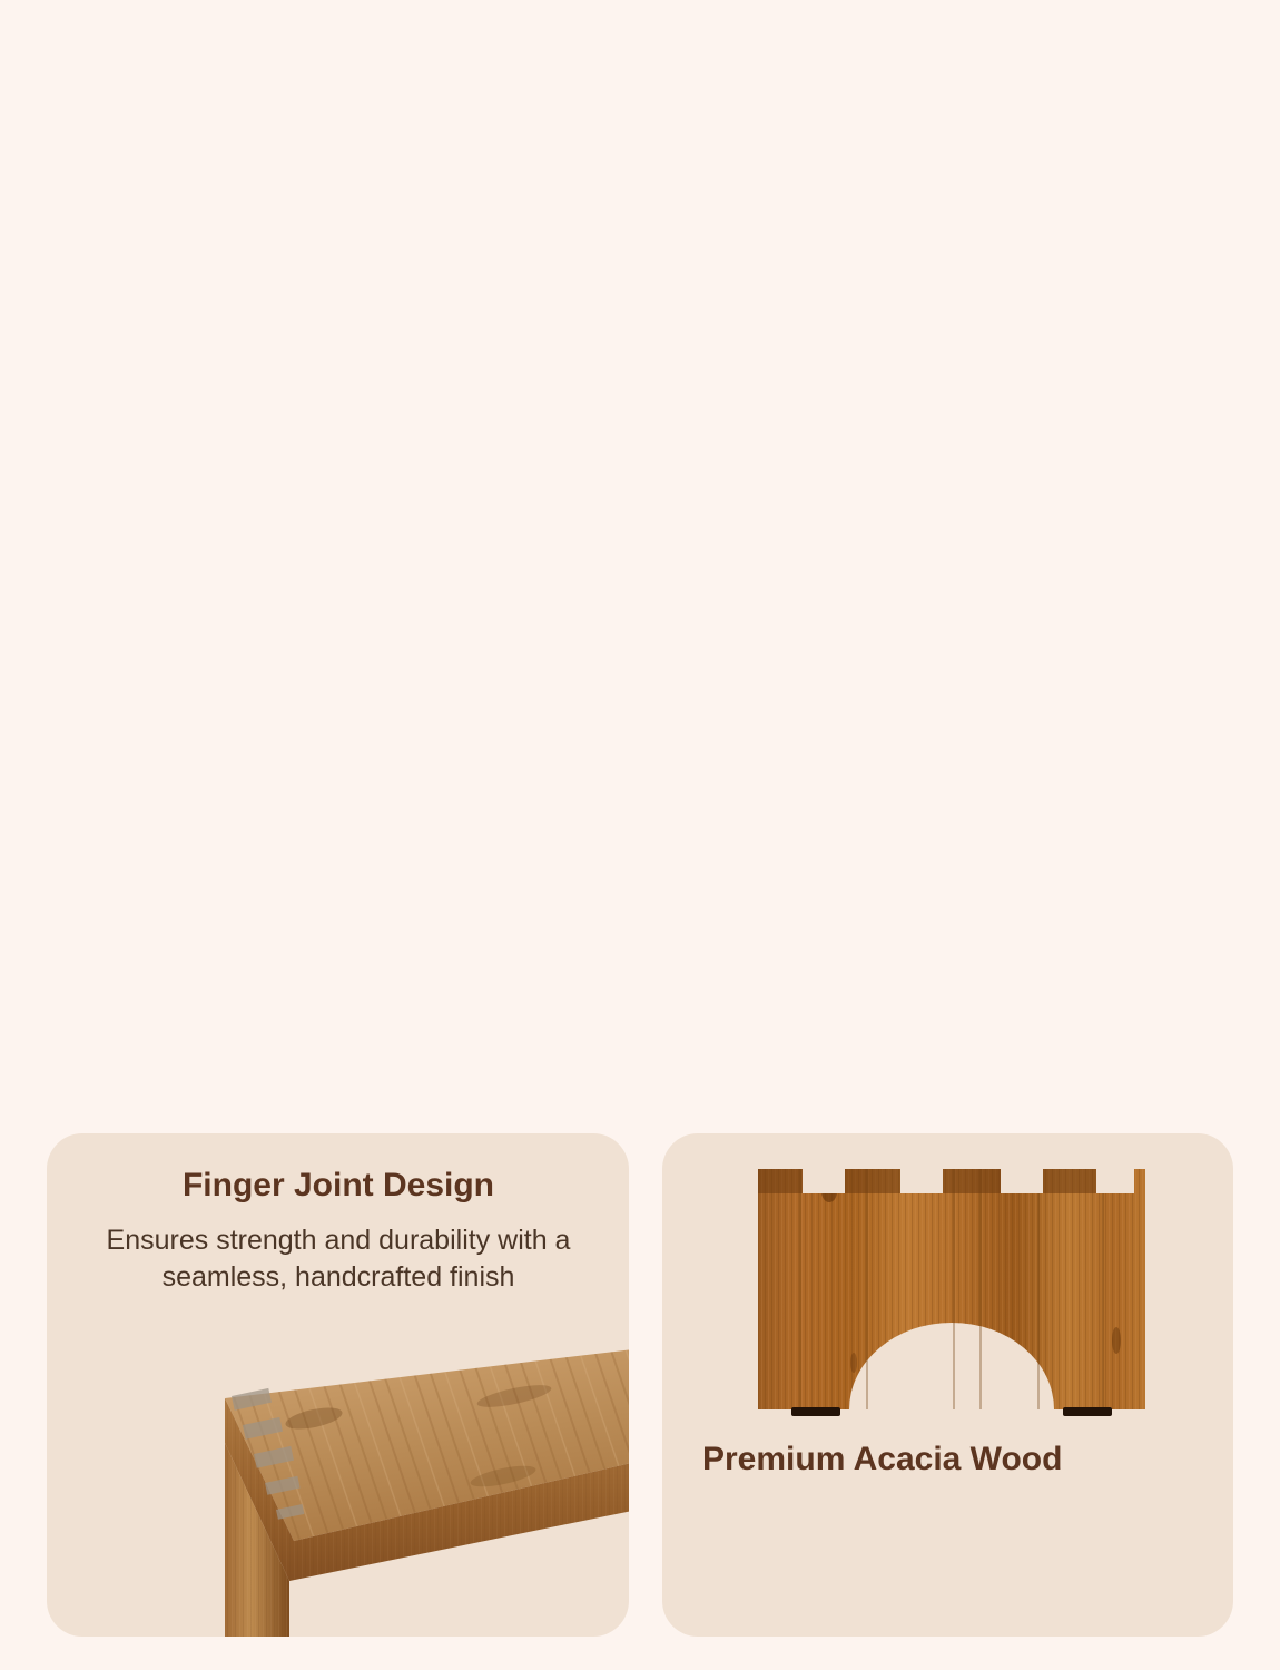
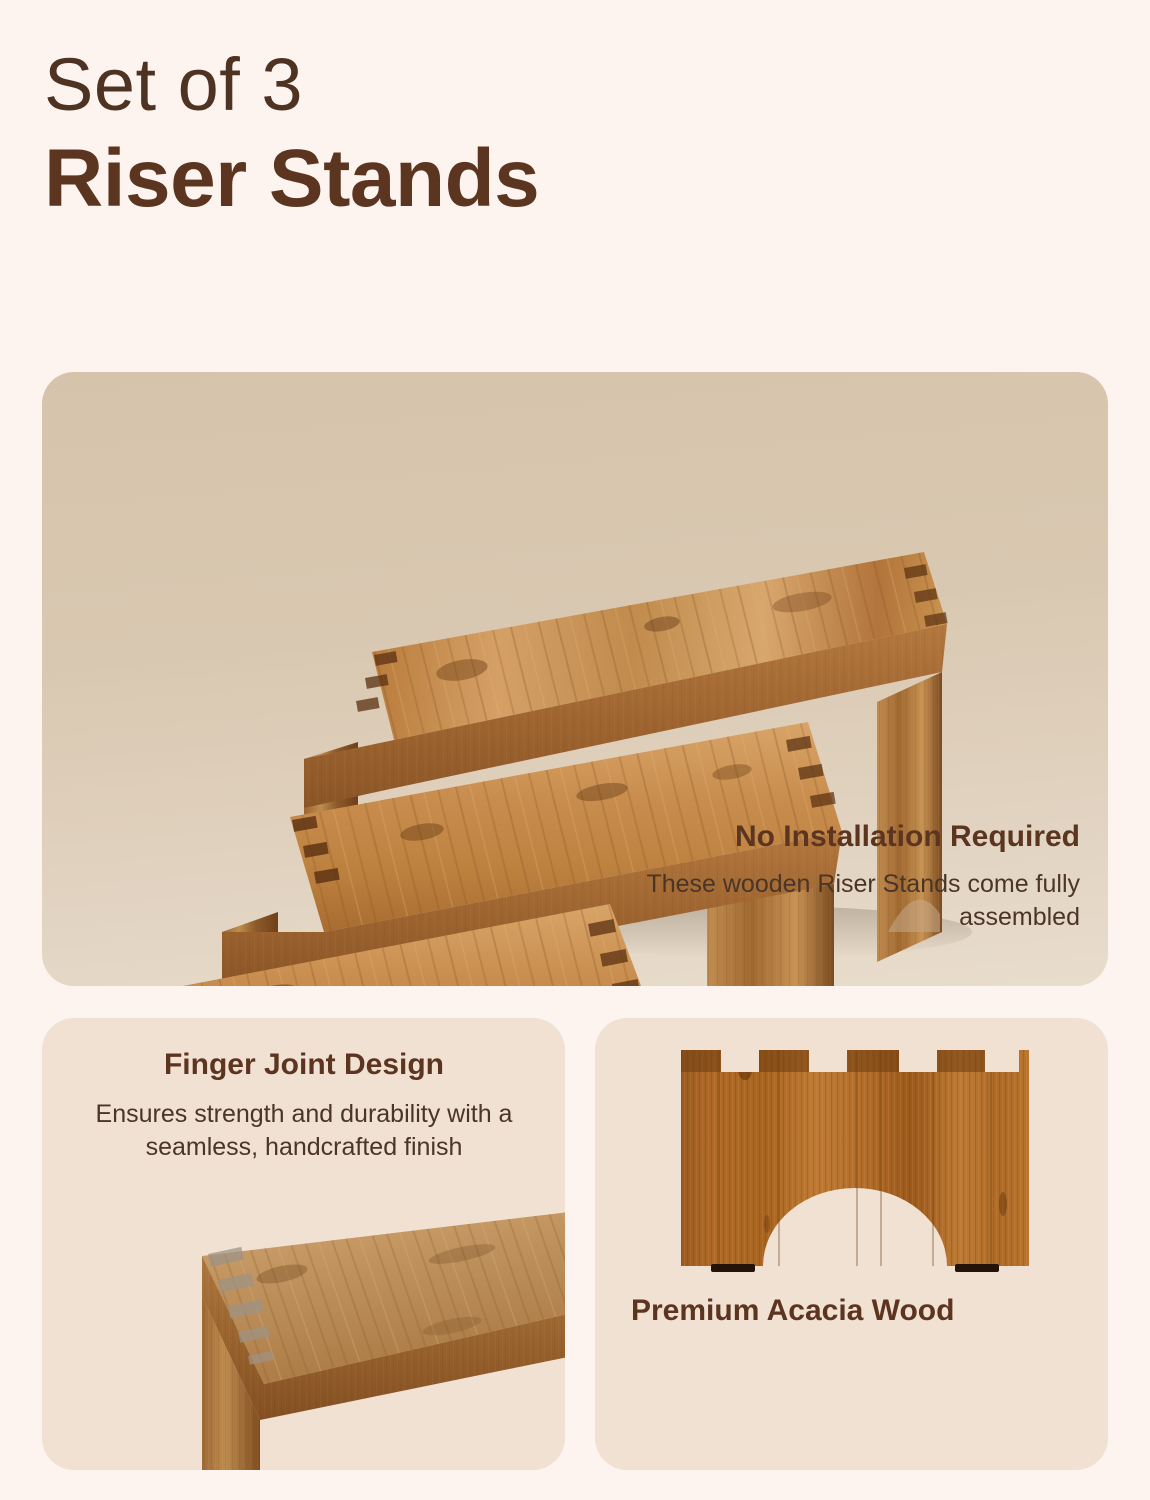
+ Set of 3
+ Riser Stands
+ No Installation Required
+ These wooden Riser Stands come fully assembled
  Finger Joint Design
  Ensures strength and durability with a seamless, handcrafted finish
  Premium Acacia Wood
